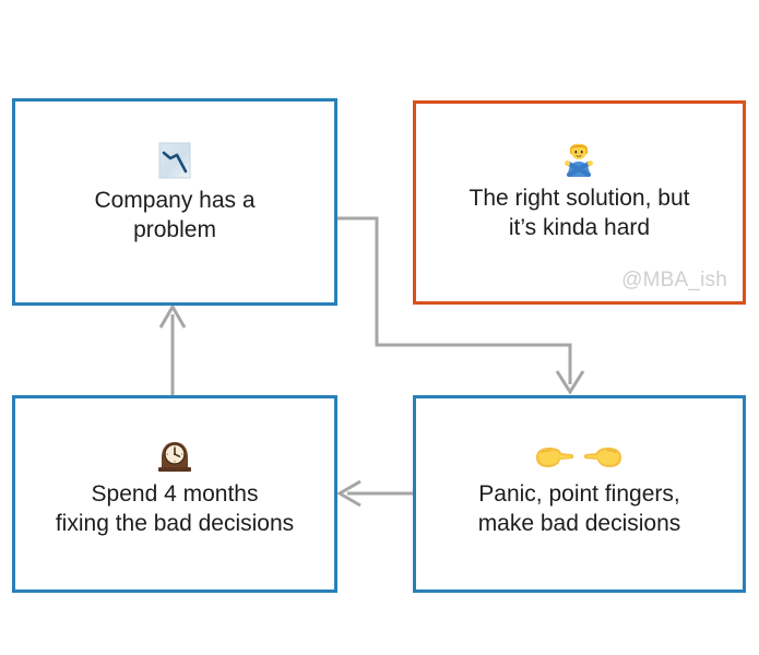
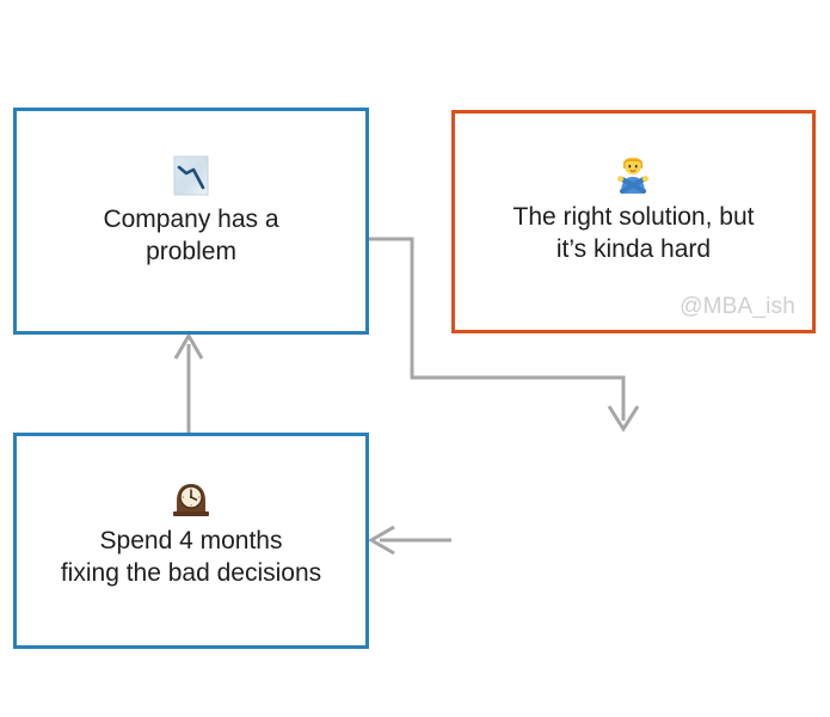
  Company has a
  problem
  The right solution, but
  it’s kinda hard
  @MBA_ish
  Spend 4 months
  fixing the bad decisions
- Panic, point fingers,
- make bad decisions
